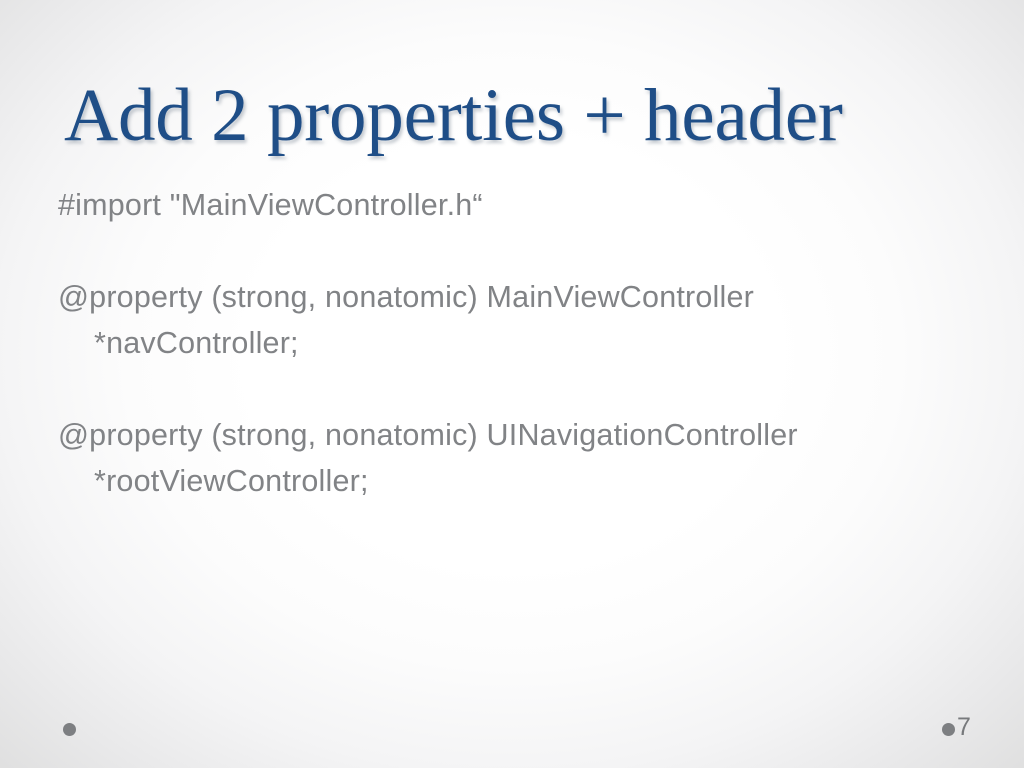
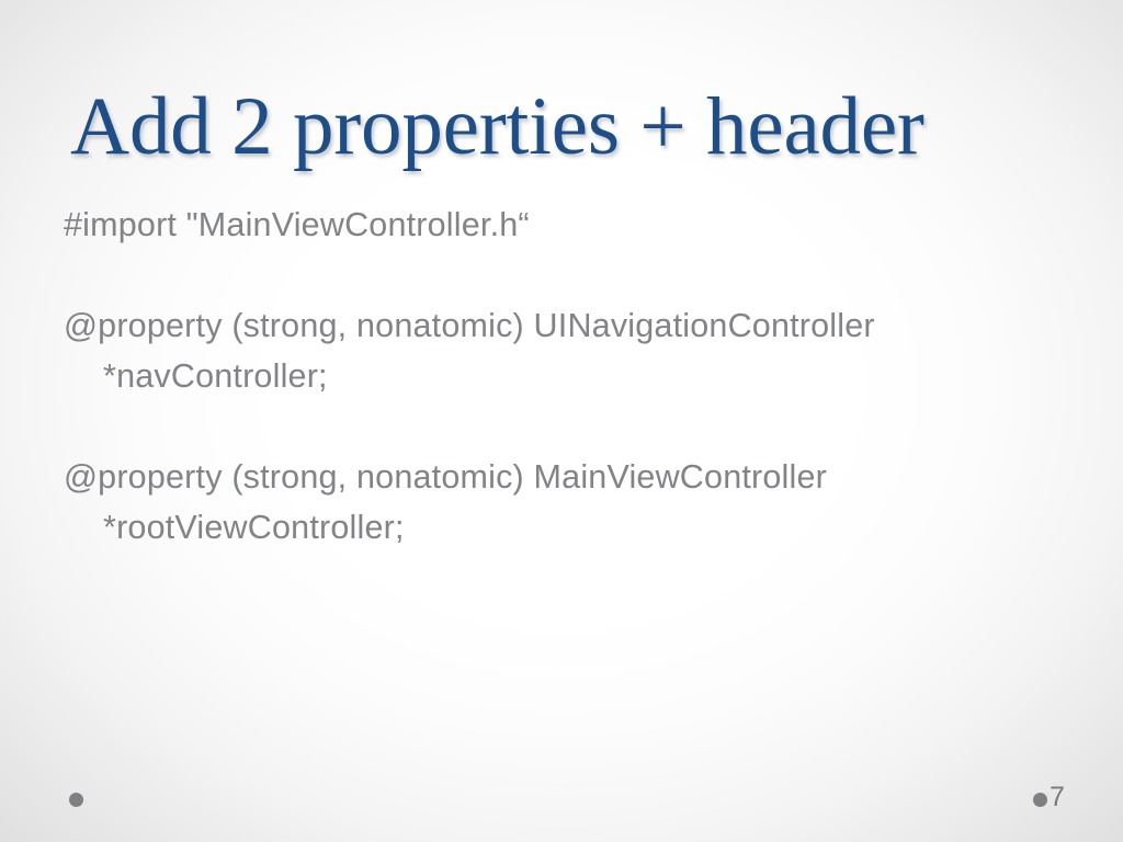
  Add 2 properties + header
  #import "MainViewController.h“
- @property (strong, nonatomic) MainViewController
+ @property (strong, nonatomic) UINavigationController
  *navController;
- @property (strong, nonatomic) UINavigationController
+ @property (strong, nonatomic) MainViewController
  *rootViewController;
  7
